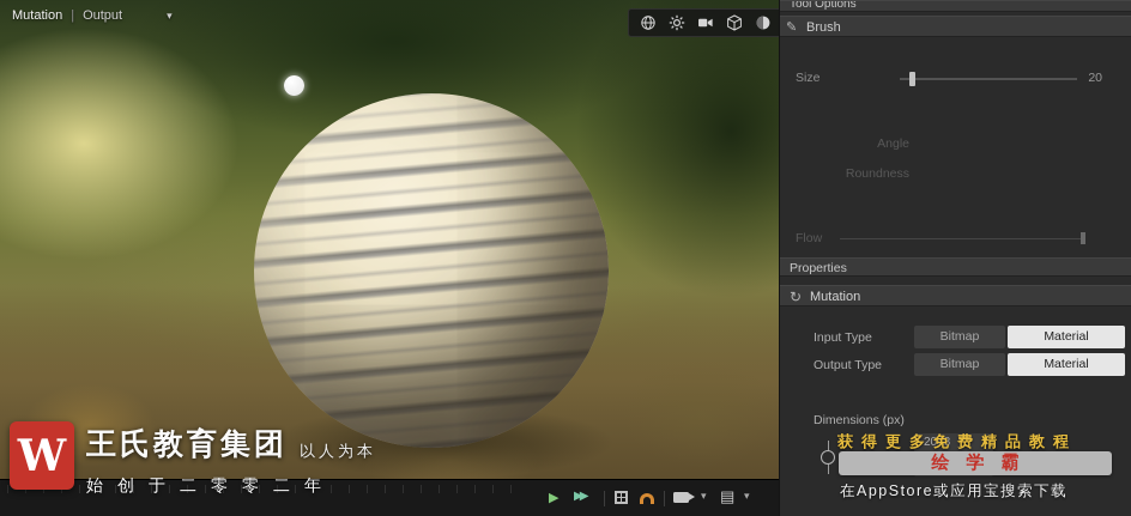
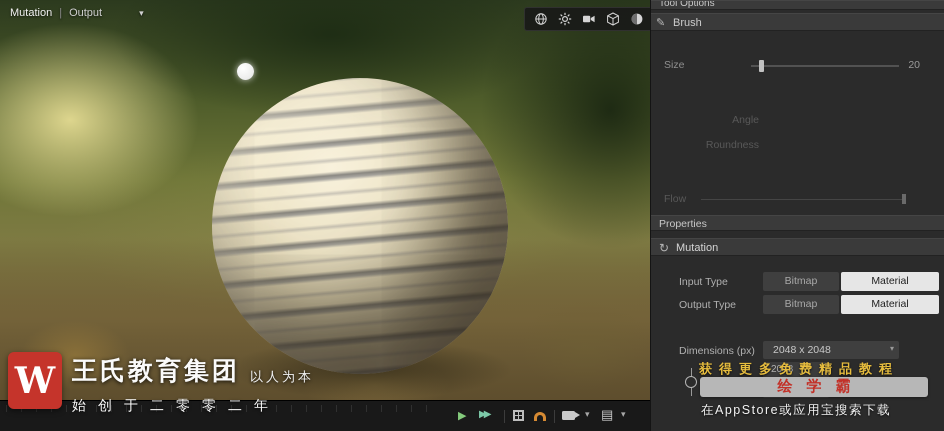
  Mutation
  |
  Output
  W
  王氏教育集团
  以人为本
  始创于二零零二年
  Tool Options
  Brush
  Size
  20
  Angle
  Roundness
  Flow
  Properties
  Mutation
  Input Type
  Bitmap
  Material
  Output Type
  Bitmap
  Material
  Dimensions (px)
+ 2048 x 2048
  2048
  获得更多免费精品教程
  绘学霸
  在AppStore或应用宝搜索下载
